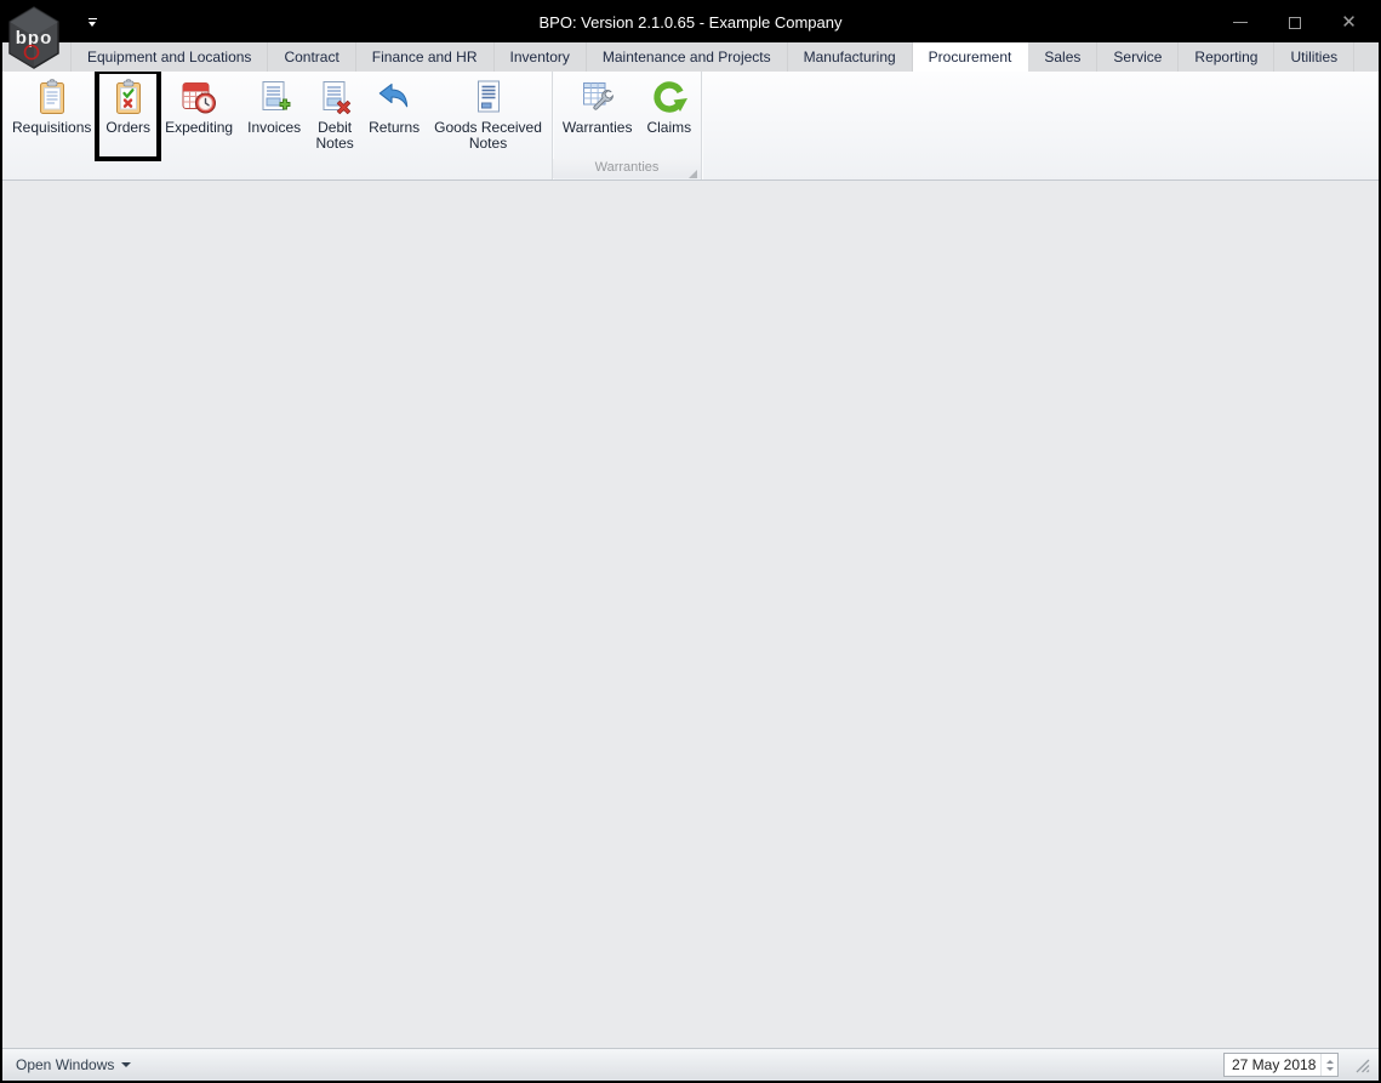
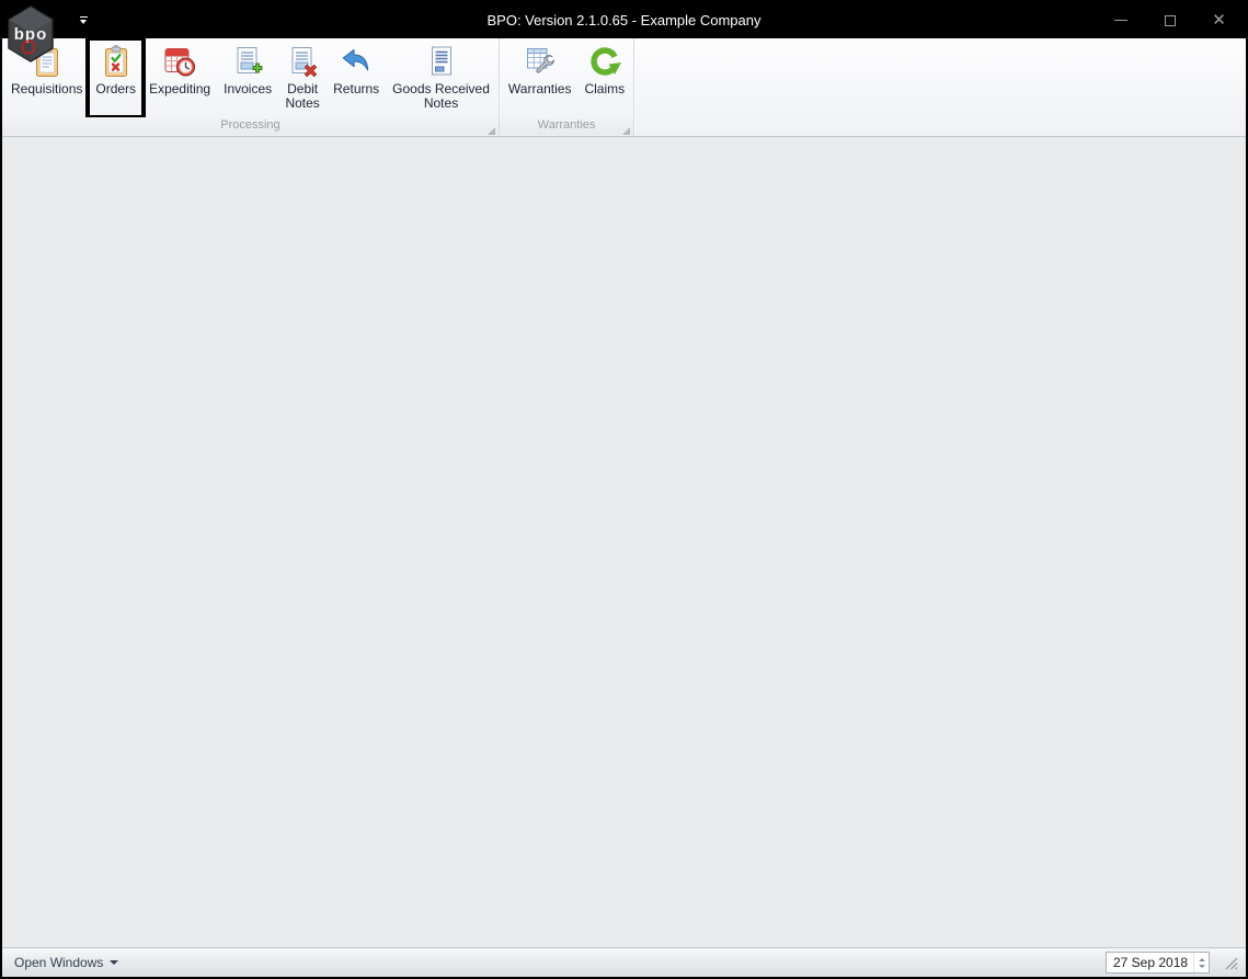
  BPO: Version 2.1.0.65 - Example Company
  ✕
  bpo
- Equipment and Locations
- Contract
- Finance and HR
- Inventory
- Maintenance and Projects
- Manufacturing
- Procurement
- Sales
- Service
- Reporting
- Utilities
  Requisitions
  Orders
  Expediting
  Invoices
  Debit
  Notes
  Returns
  Goods Received
  Notes
+ Processing
  Warranties
  Claims
  Warranties
  Open Windows
- 27 May 2018
+ 27 Sep 2018
